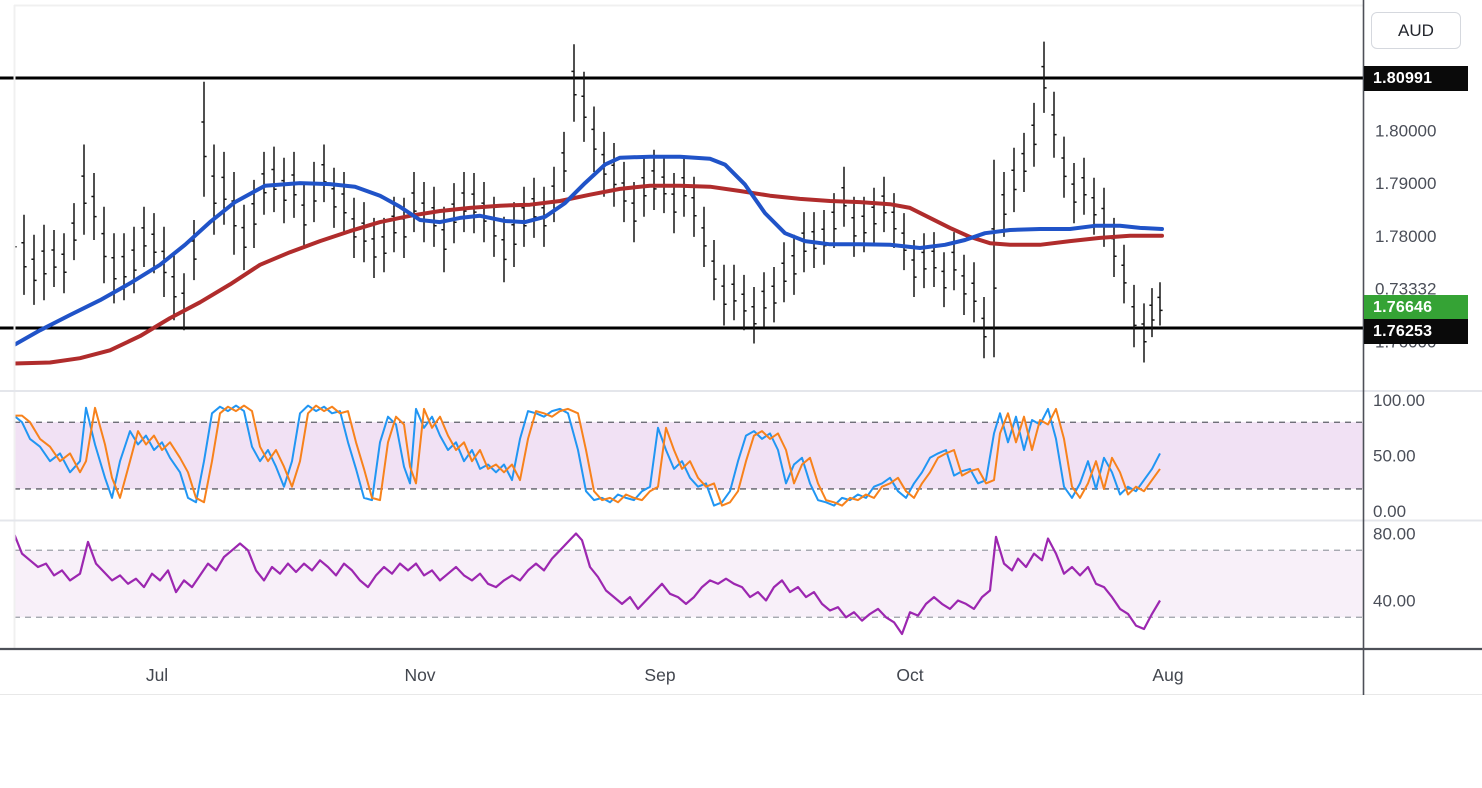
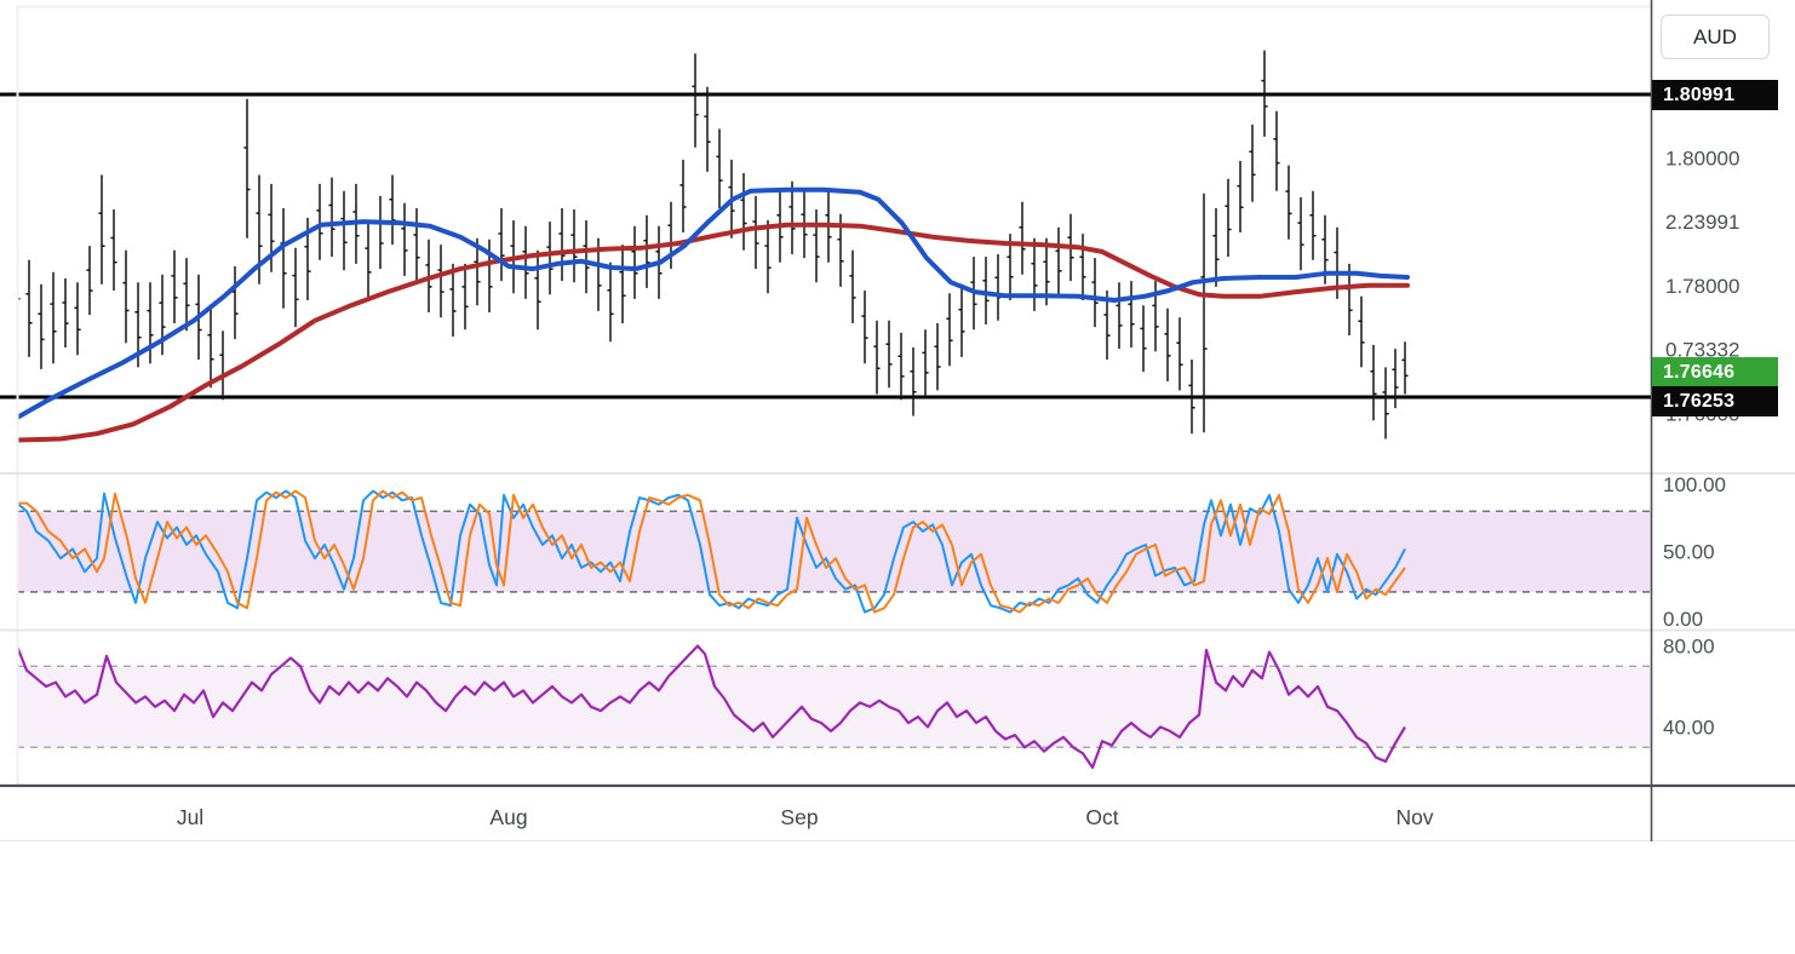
  1.80000
- 1.79000
+ 2.23991
  1.78000
  0.73332
  100.00
  50.00
  0.00
  80.00
  40.00
  Jul
- Nov
+ Aug
  Sep
  Oct
- Aug
+ Nov
  AUD
  1.80991
  1.76646
  1.76253
